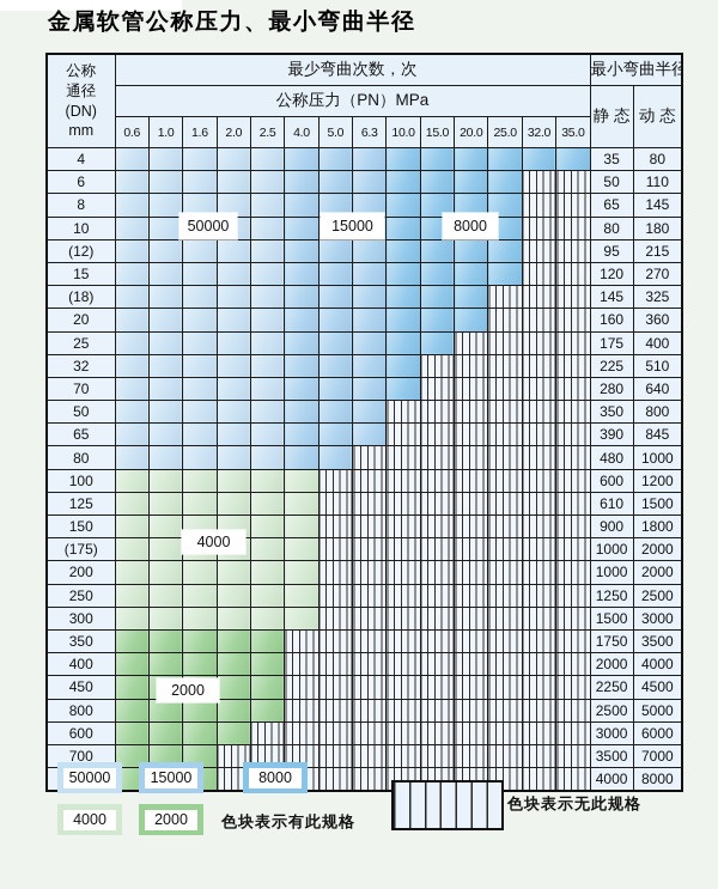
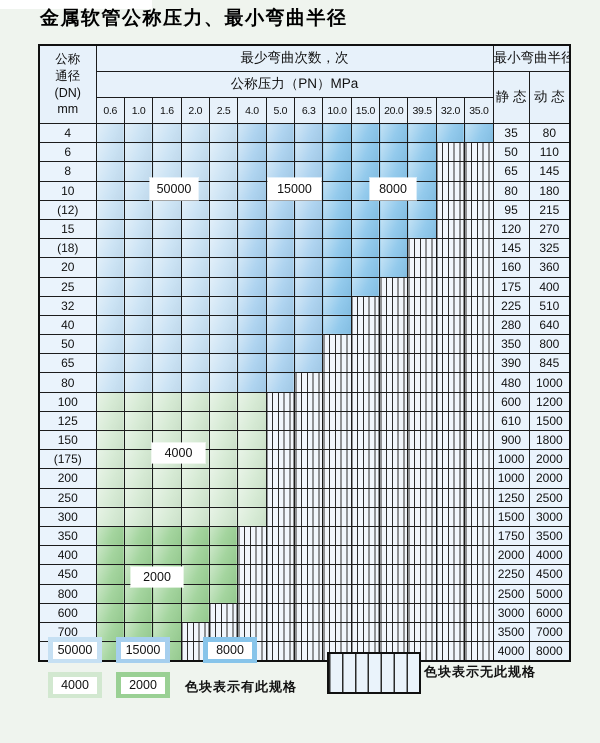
  金属软管公称压力、最小弯曲半径
  公称 通径 (DN) mm	最少弯曲次数，次	最小弯曲半径
  公称压力（PN）MPa	静 态	动 态
- 0.6	1.0	1.6	2.0	2.5	4.0	5.0	6.3	10.0	15.0	20.0	25.0	32.0	35.0
+ 0.6	1.0	1.6	2.0	2.5	4.0	5.0	6.3	10.0	15.0	20.0	39.5	32.0	35.0
  4															35	80
  6															50	110
  8															65	145
  10															80	180
  (12)															95	215
  15															120	270
  (18)															145	325
  20															160	360
  25															175	400
  32															225	510
- 70															280	640
+ 40															280	640
  50															350	800
  65															390	845
  80															480	1000
  100															600	1200
  125															610	1500
  150															900	1800
  (175)															1000	2000
  200															1000	2000
  250															1250	2500
  300															1500	3000
  350															1750	3500
  400															2000	4000
  450															2250	4500
  800															2500	5000
  600															3000	6000
  700															3500	7000
  															4000	8000
  50000
  15000
  8000
  4000
  2000
  50000
  15000
  8000
  4000
  2000
  色块表示有此规格
  色块表示无此规格
